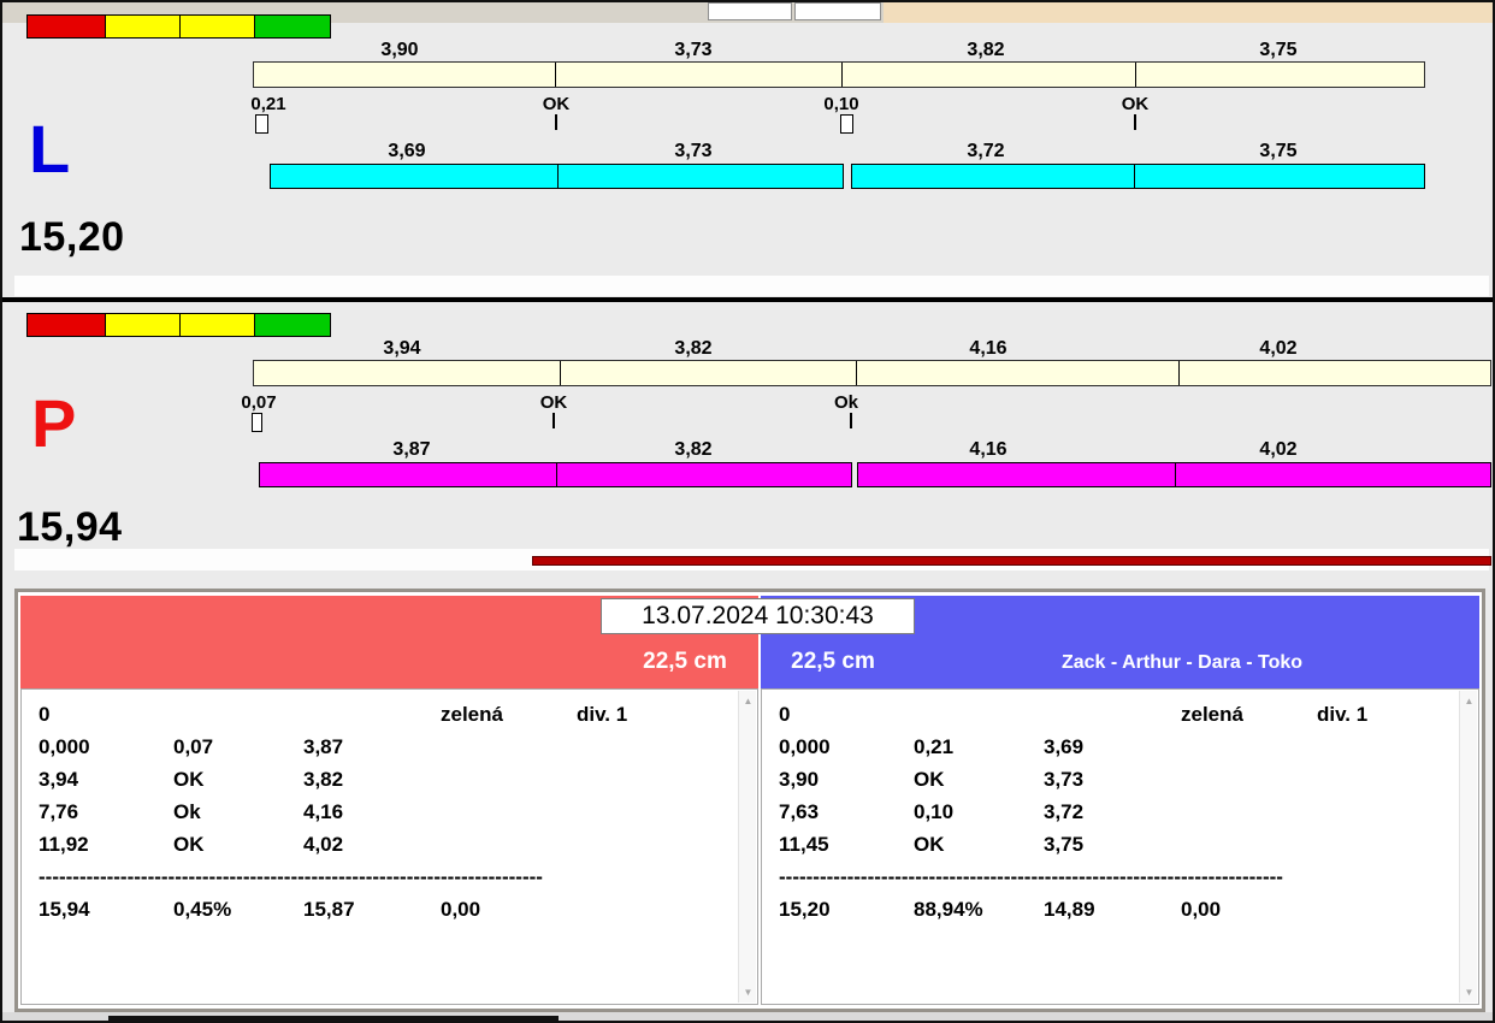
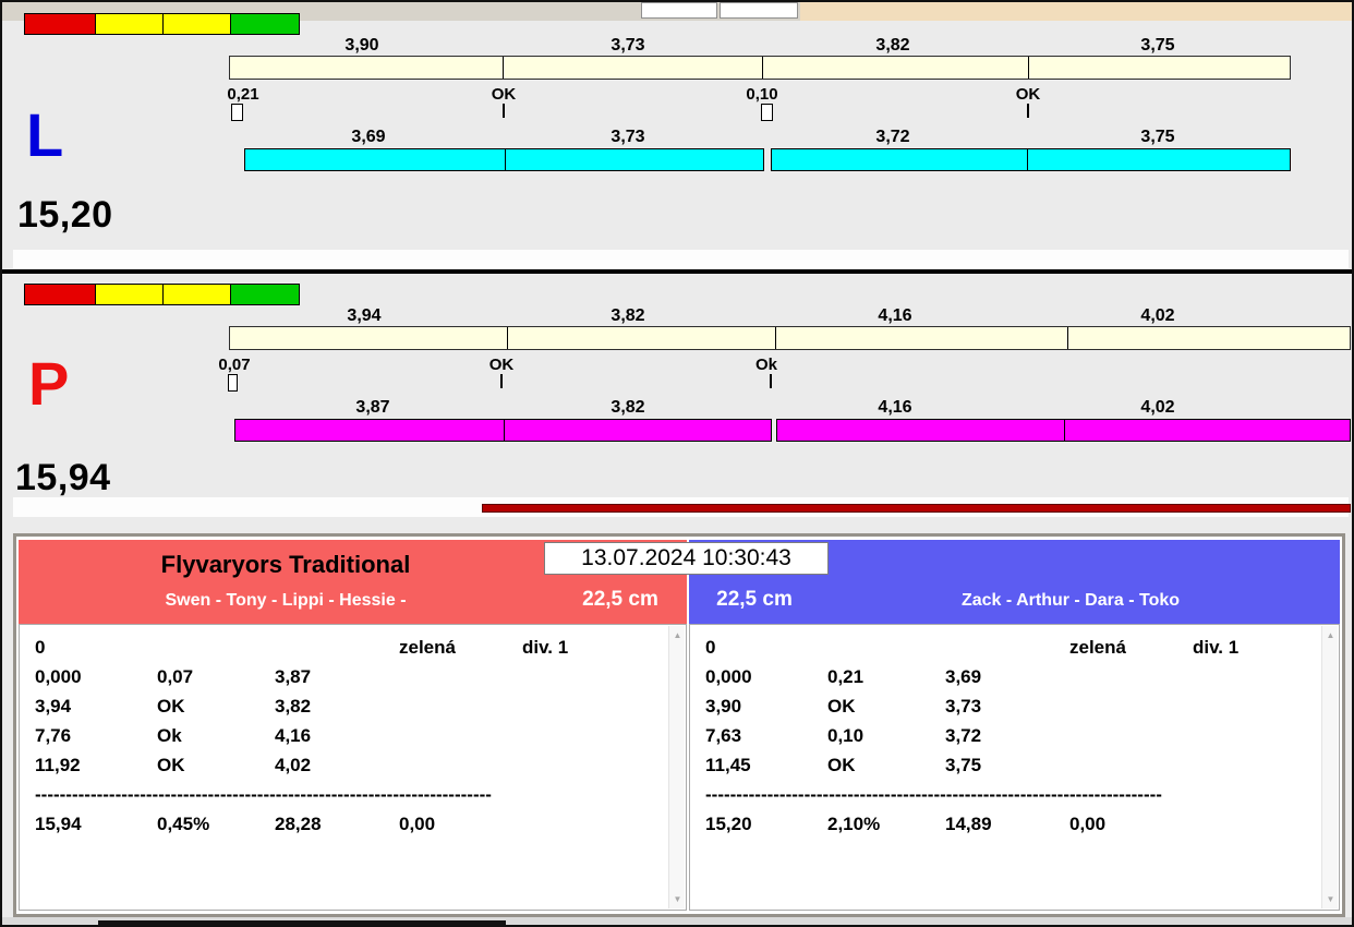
  L
  3,90
  3,73
  3,82
  3,75
  0,21
  OK
  0,10
  OK
  3,69
  3,73
  3,72
  3,75
  15,20
  P
  3,94
  3,82
  4,16
  4,02
  0,07
  OK
  Ok
  3,87
  3,82
  4,16
  4,02
  15,94
+ Flyvaryors Traditional
+ Swen - Tony - Lippi - Hessie -
  22,5 cm
  Zack - Arthur - Dara - Toko
  22,5 cm
  13.07.2024 10:30:43
  0
  zelená
  div. 1
  0,000
  0,07
  3,87
  3,94
  OK
  3,82
  7,76
  Ok
  4,16
  11,92
  OK
  4,02
  --------------------------------------------------------------------------
  15,94
  0,45%
- 15,87
+ 28,28
  0,00
  ▲
  ▼
  0
  zelená
  div. 1
  0,000
  0,21
  3,69
  3,90
  OK
  3,73
  7,63
  0,10
  3,72
  11,45
  OK
  3,75
  --------------------------------------------------------------------------
  15,20
- 88,94%
+ 2,10%
  14,89
  0,00
  ▲
  ▼
